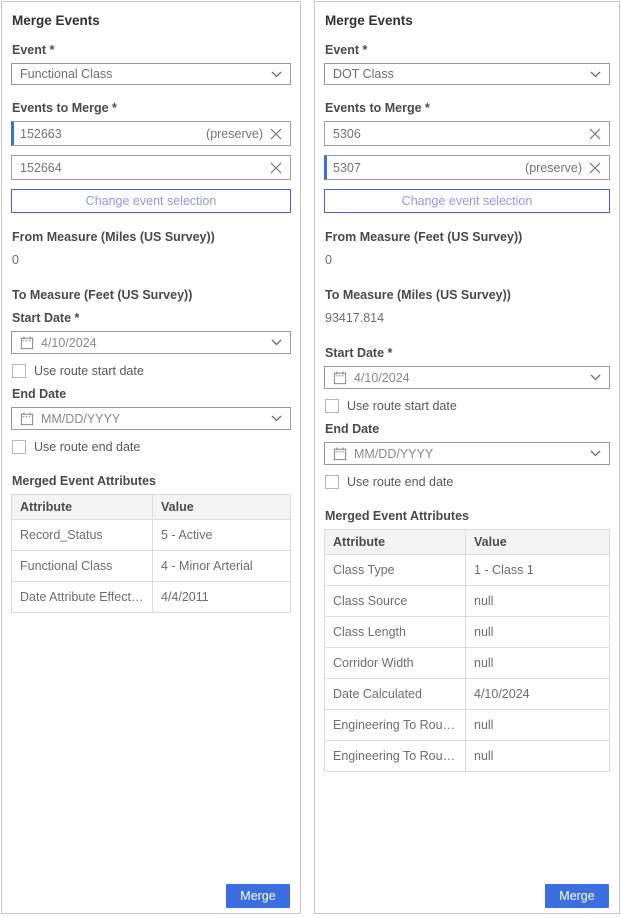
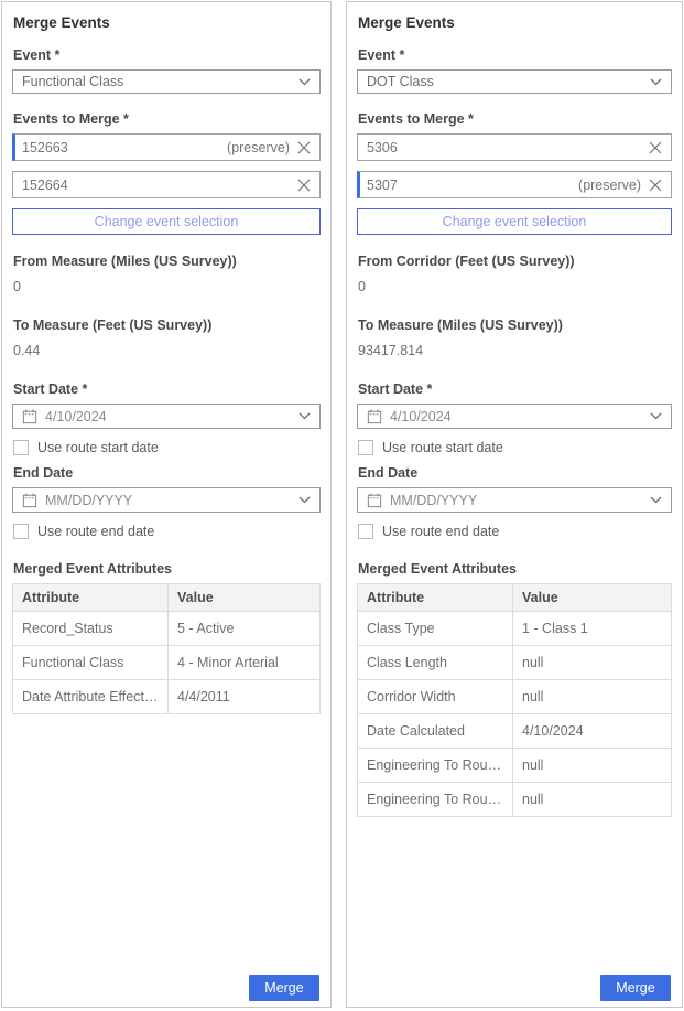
  Merge Events
  Event *
  Functional Class
  Events to Merge *
  152663
  (preserve)
  152664
  Change event selection
  From Measure (Miles (US Survey))
  0
  To Measure (Feet (US Survey))
+ 0.44
  Start Date *
  4/10/2024
  Use route start date
  End Date
  MM/DD/YYYY
  Use route end date
  Merged Event Attributes
  Attribute	Value
  Record_Status	5 - Active
  Functional Class	4 - Minor Arterial
  Date Attribute Effective	4/4/2011
  Merge
  Merge Events
  Event *
  DOT Class
  Events to Merge *
  5306
  5307
  (preserve)
  Change event selection
- From Measure (Feet (US Survey))
+ From Corridor (Feet (US Survey))
  0
  To Measure (Miles (US Survey))
  93417.814
  Start Date *
  4/10/2024
  Use route start date
  End Date
  MM/DD/YYYY
  Use route end date
  Merged Event Attributes
  Attribute	Value
  Class Type	1 - Class 1
- Class Source	null
  Class Length	null
  Corridor Width	null
  Date Calculated	4/10/2024
  Engineering To RouteID	null
  Engineering To Route ...	null
  Merge
